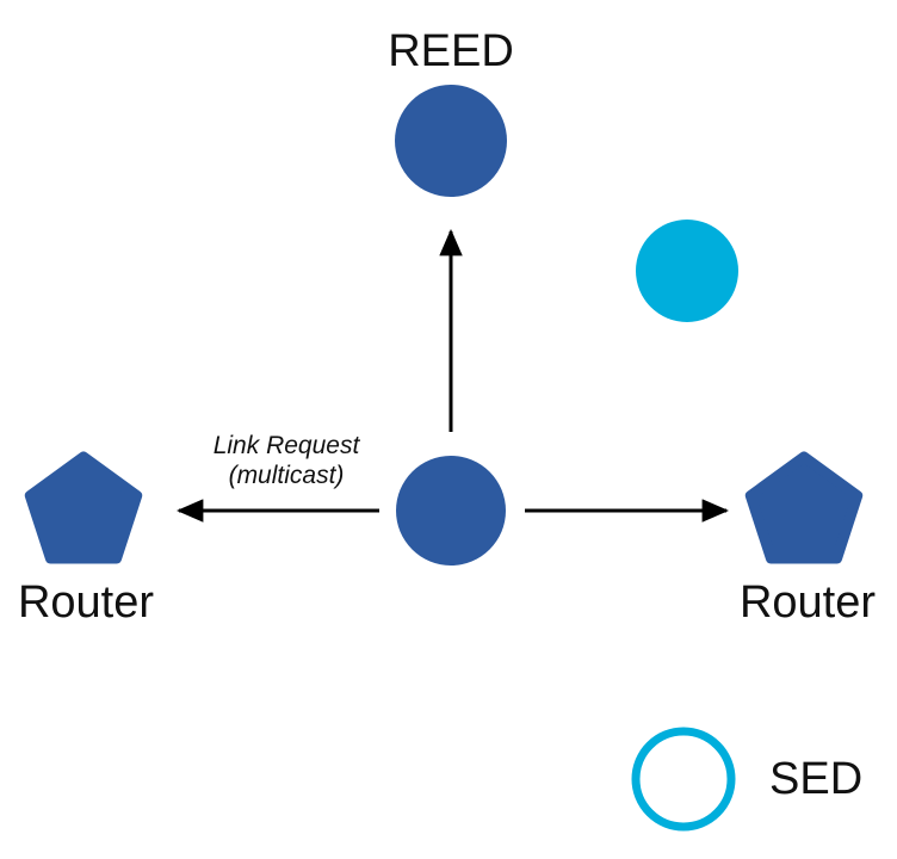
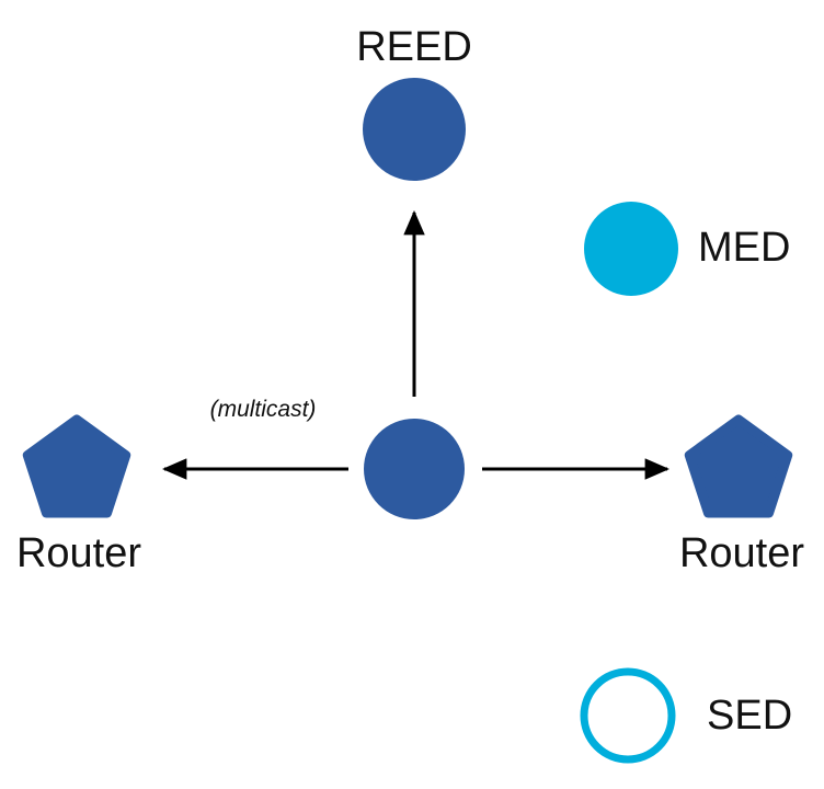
  REED
+ MED
  Router
  Router
  SED
- Link Request
  (multicast)
